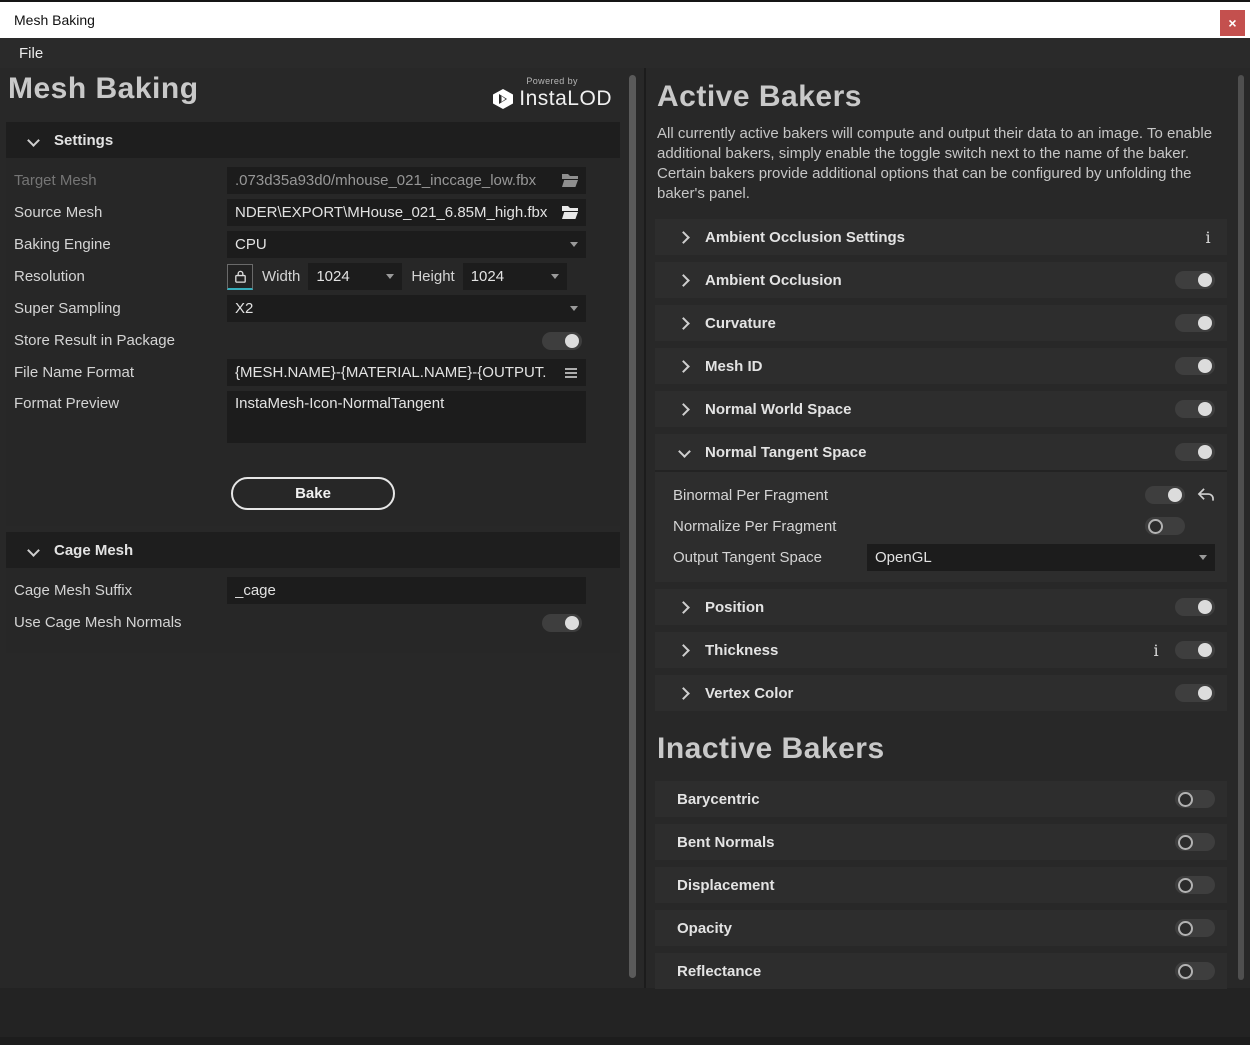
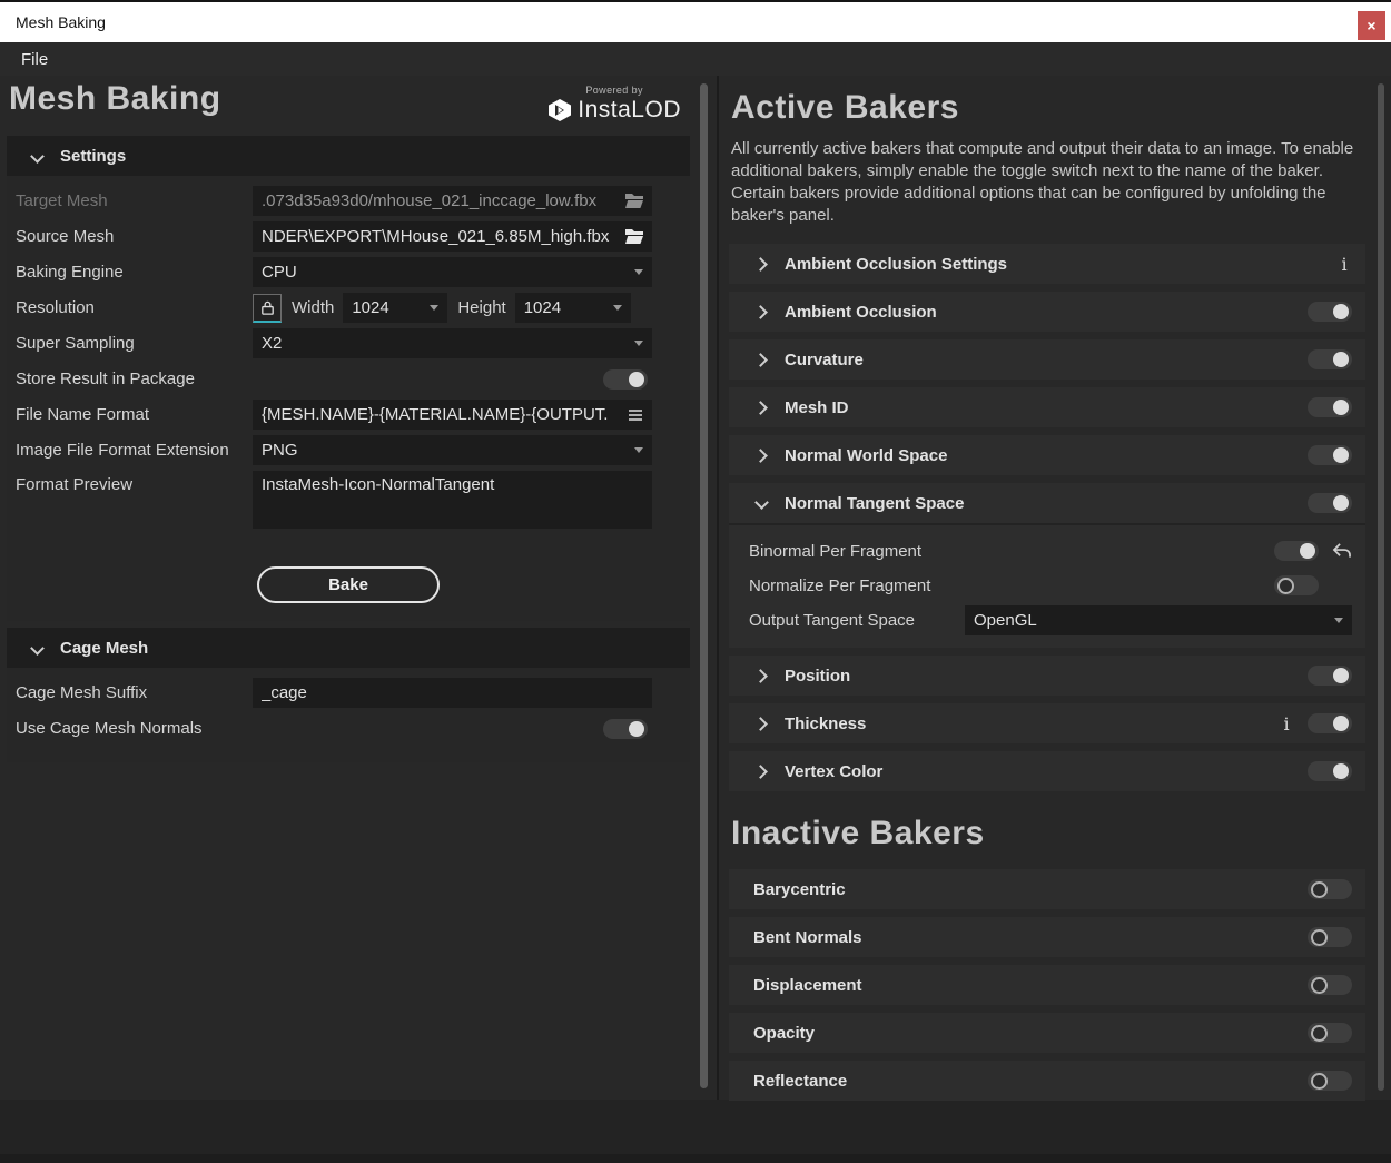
  Mesh Baking
  ×
  File
  Mesh Baking
  Powered by
  InstaLOD
  Settings
  Target Mesh
  .073d35a93d0/mhouse_021_inccage_low.fbx
  Source Mesh
  NDER\EXPORT\MHouse_021_6.85M_high.fbx
  Baking Engine
  CPU
  Resolution
  Width
  1024
  Height
  1024
  Super Sampling
  X2
  Store Result in Package
  File Name Format
  {MESH.NAME}-{MATERIAL.NAME}-{OUTPUT.
+ Image File Format Extension
+ PNG
  Format Preview
  InstaMesh-Icon-NormalTangent
  Bake
  Cage Mesh
  Cage Mesh Suffix
  _cage
  Use Cage Mesh Normals
  Active Bakers
- All currently active bakers will compute and output their data to an image. To enable additional bakers, simply enable the toggle switch next to the name of the baker. Certain bakers provide additional options that can be configured by unfolding the baker's panel.
+ All currently active bakers that compute and output their data to an image. To enable additional bakers, simply enable the toggle switch next to the name of the baker. Certain bakers provide additional options that can be configured by unfolding the baker's panel.
  Ambient Occlusion Settings
  i
  Ambient Occlusion
  Curvature
  Mesh ID
  Normal World Space
  Normal Tangent Space
  Binormal Per Fragment
  Normalize Per Fragment
  Output Tangent Space
  OpenGL
  Position
  Thickness
  i
  Vertex Color
  Inactive Bakers
  Barycentric
  Bent Normals
  Displacement
  Opacity
  Reflectance
